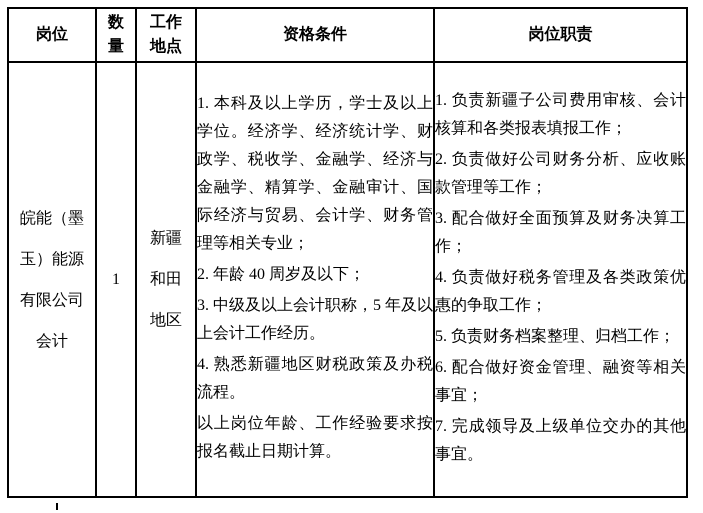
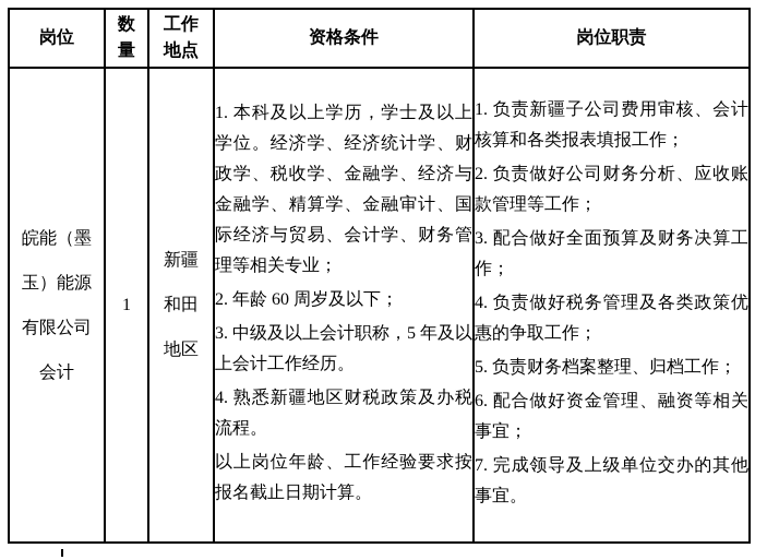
  岗位	数 量	工作 地点	资格条件	岗位职责
- 皖能（墨 玉）能源 有限公司 会计	1	新疆 和田 地区	1. 本科及以上学历，学士及以上学位。经济学、经济统计学、财政学、税收学、金融学、经济与金融学、精算学、金融审计、国际经济与贸易、会计学、财务管理等相关专业；2. 年龄 40 周岁及以下；3. 中级及以上会计职称，5 年及以上会计工作经历。4. 熟悉新疆地区财税政策及办税流程。以上岗位年龄、工作经验要求按报名截止日期计算。	1. 负责新疆子公司费用审核、会计核算和各类报表填报工作；2. 负责做好公司财务分析、应收账款管理等工作；3. 配合做好全面预算及财务决算工作；4. 负责做好税务管理及各类政策优惠的争取工作；5. 负责财务档案整理、归档工作；6. 配合做好资金管理、融资等相关事宜；7. 完成领导及上级单位交办的其他事宜。
+ 皖能（墨 玉）能源 有限公司 会计	1	新疆 和田 地区	1. 本科及以上学历，学士及以上学位。经济学、经济统计学、财政学、税收学、金融学、经济与金融学、精算学、金融审计、国际经济与贸易、会计学、财务管理等相关专业；2. 年龄 60 周岁及以下；3. 中级及以上会计职称，5 年及以上会计工作经历。4. 熟悉新疆地区财税政策及办税流程。以上岗位年龄、工作经验要求按报名截止日期计算。	1. 负责新疆子公司费用审核、会计核算和各类报表填报工作；2. 负责做好公司财务分析、应收账款管理等工作；3. 配合做好全面预算及财务决算工作；4. 负责做好税务管理及各类政策优惠的争取工作；5. 负责财务档案整理、归档工作；6. 配合做好资金管理、融资等相关事宜；7. 完成领导及上级单位交办的其他事宜。
